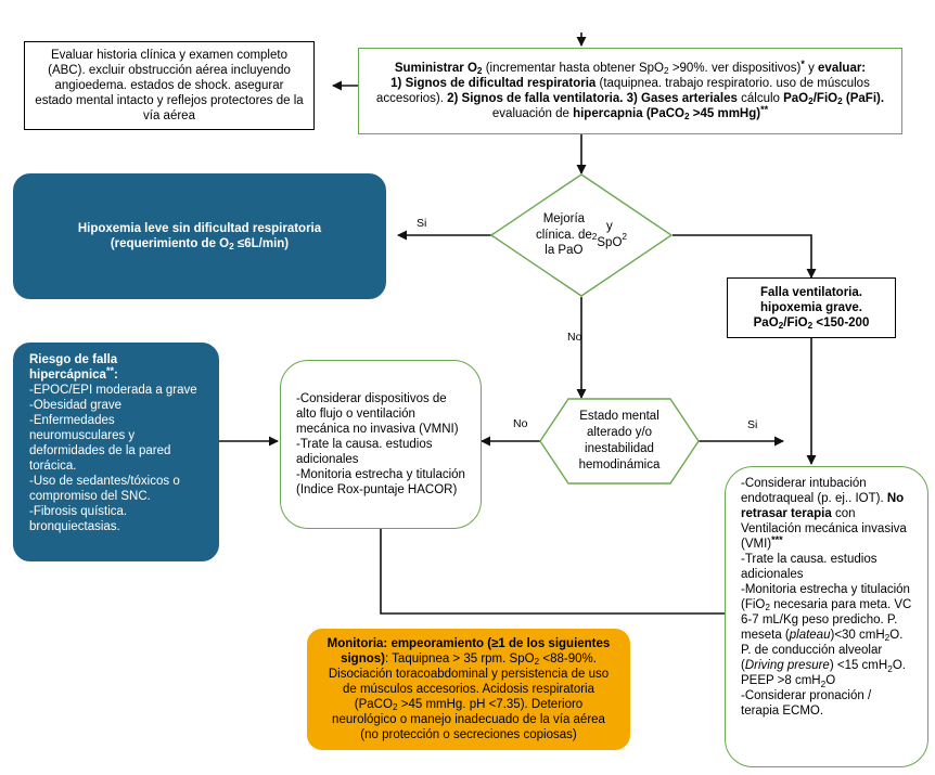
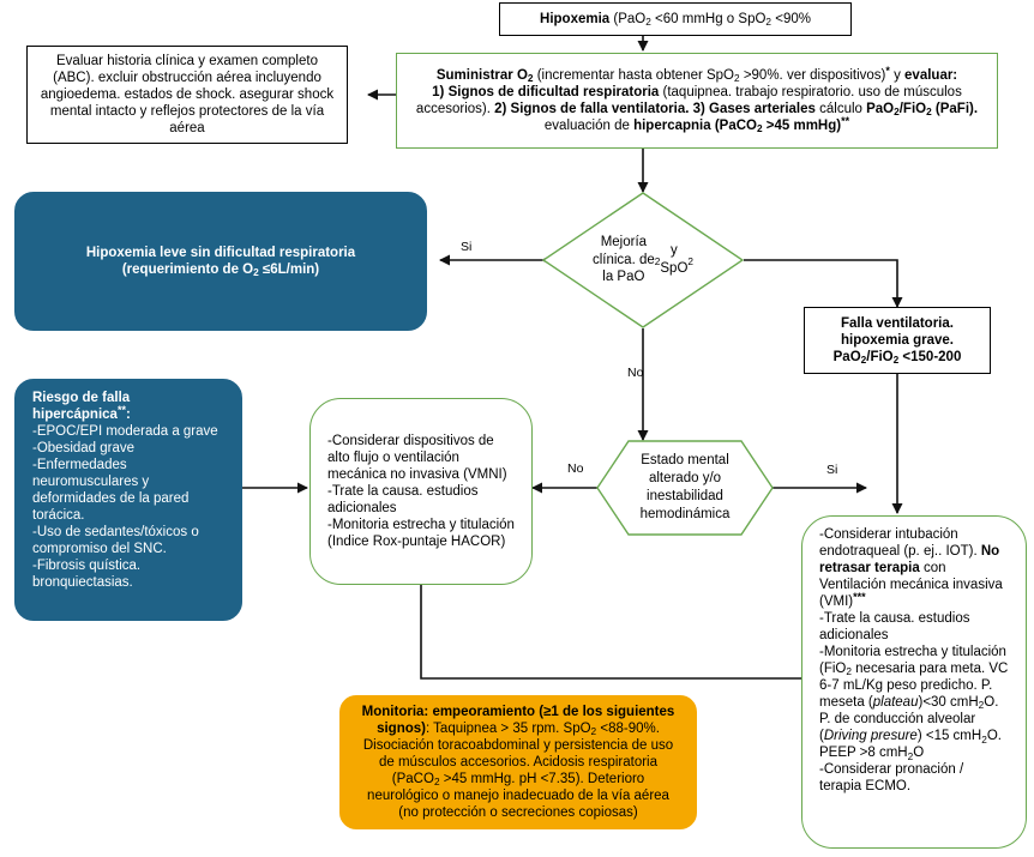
+ Hipoxemia (PaO2 <60 mmHg o SpO2 <90%
- Evaluar historia clínica y examen completo (ABC). excluir obstrucción aérea incluyendo angioedema. estados de shock. asegurar estado mental intacto y reflejos protectores de la vía aérea
+ Evaluar historia clínica y examen completo (ABC). excluir obstrucción aérea incluyendo angioedema. estados de shock. asegurar shock mental intacto y reflejos protectores de la vía aérea
  Suministrar O2 (incrementar hasta obtener SpO2 >90%. ver dispositivos)* y evaluar:
  1) Signos de dificultad respiratoria (taquipnea. trabajo respiratorio. uso de músculos accesorios). 2) Signos de falla ventilatoria. 3) Gases arteriales cálculo PaO2/FiO2 (PaFi). evaluación de hipercapnia (PaCO2 >45 mmHg)**
  Mejoría
  clínica. de
  la PaO
  2
  y
  SpO
  2
  Hipoxemia leve sin dificultad respiratoria
  (requerimiento de O2 ≤6L/min)
  Falla ventilatoria.
  hipoxemia grave.
  PaO2/FiO2 <150-200
  Riesgo de falla hipercápnica**:
  -EPOC/EPI moderada a grave
  -Obesidad grave
  -Enfermedades neuromusculares y deformidades de la pared torácica.
  -Uso de sedantes/tóxicos o compromiso del SNC.
  -Fibrosis quística. bronquiectasias.
  -Considerar dispositivos de alto flujo o ventilación mecánica no invasiva (VMNI)
  -Trate la causa. estudios adicionales
  -Monitoria estrecha y titulación (Indice Rox-puntaje HACOR)
  Estado mental
  alterado y/o
  inestabilidad
  hemodinámica
  -Considerar intubación endotraqueal (p. ej.. IOT). No retrasar terapia con Ventilación mecánica invasiva (VMI)***
  -Trate la causa. estudios adicionales
  -Monitoria estrecha y titulación (FiO2 necesaria para meta. VC 6-7 mL/Kg peso predicho. P. meseta (plateau)<30 cmH2O. P. de conducción alveolar (Driving presure) <15 cmH2O. PEEP >8 cmH2O
  -Considerar pronación / terapia ECMO.
  Monitoria: empeoramiento (≥1 de los siguientes signos): Taquipnea > 35 rpm. SpO2 <88-90%. Disociación toracoabdominal y persistencia de uso de músculos accesorios. Acidosis respiratoria (PaCO2 >45 mmHg. pH <7.35). Deterioro neurológico o manejo inadecuado de la vía aérea (no protección o secreciones copiosas)
  Si
  No
  No
  Si
